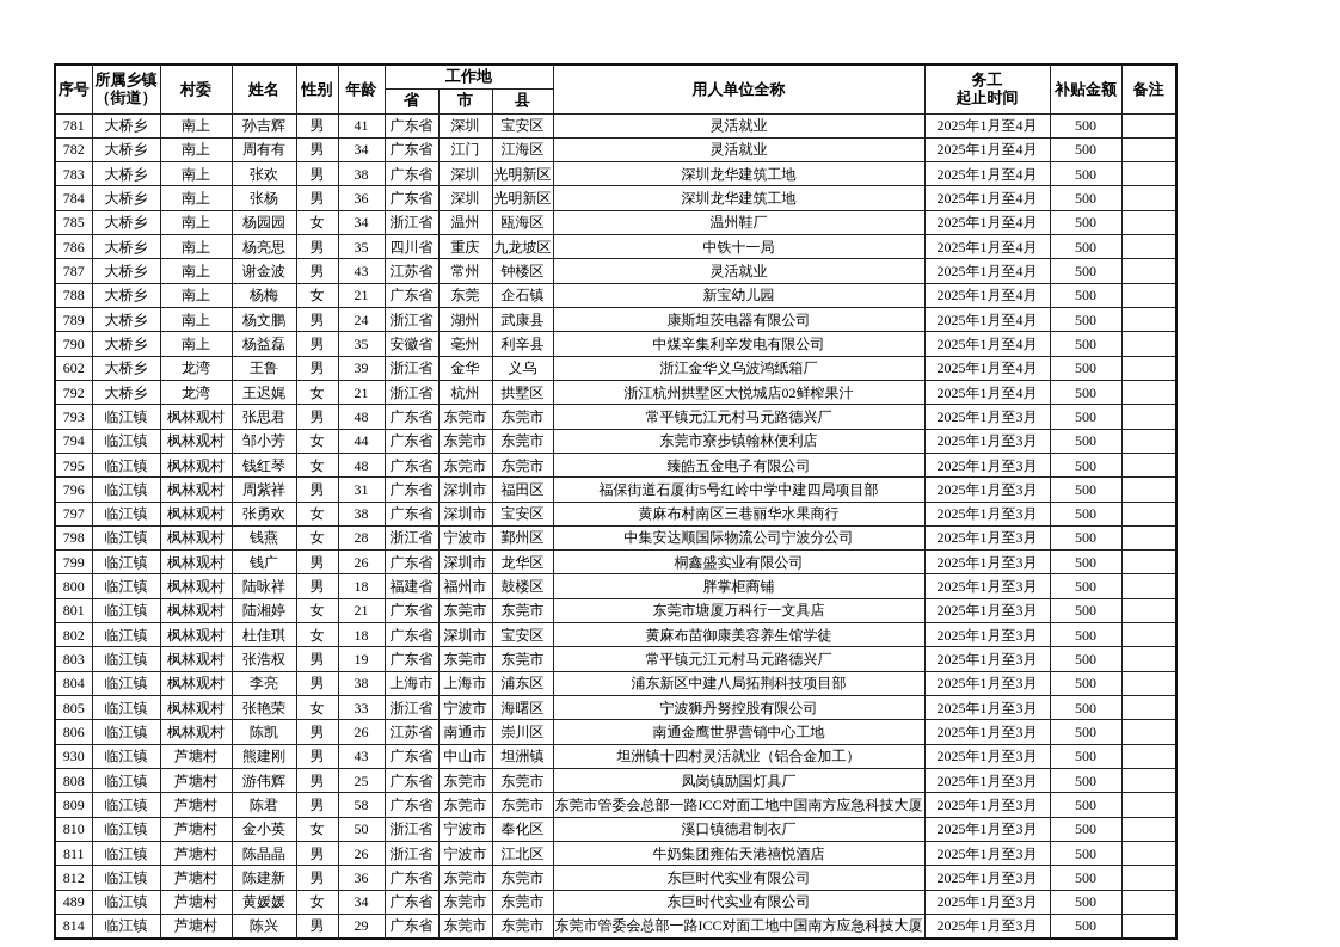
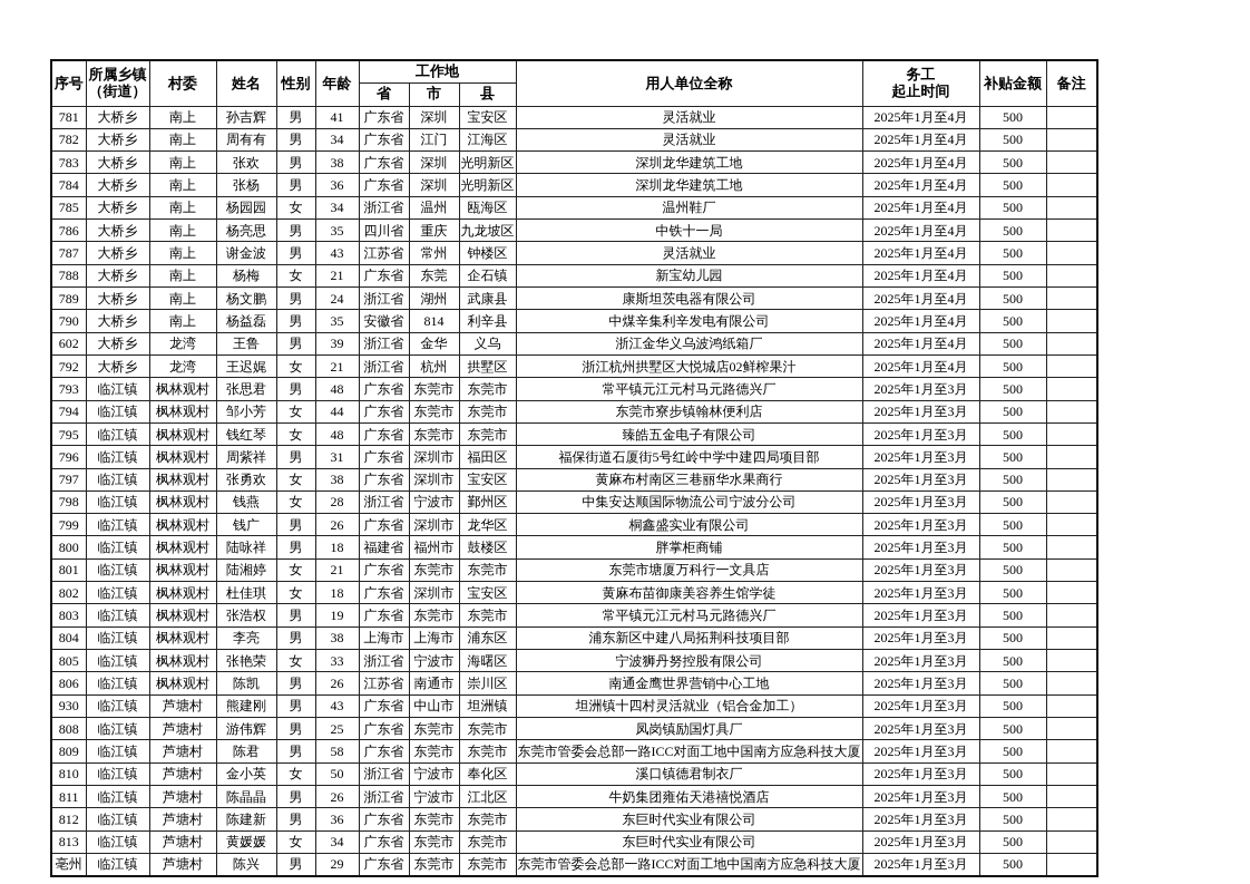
  序号	所属乡镇 （街道）	村委	姓名	性别	年龄	工作地	用人单位全称	务工 起止时间	补贴金额	备注
  省	市	县
  781	大桥乡	南上	孙吉辉	男	41	广东省	深圳	宝安区	灵活就业	2025年1月至4月	500
  782	大桥乡	南上	周有有	男	34	广东省	江门	江海区	灵活就业	2025年1月至4月	500
  783	大桥乡	南上	张欢	男	38	广东省	深圳	光明新区	深圳龙华建筑工地	2025年1月至4月	500
  784	大桥乡	南上	张杨	男	36	广东省	深圳	光明新区	深圳龙华建筑工地	2025年1月至4月	500
  785	大桥乡	南上	杨园园	女	34	浙江省	温州	瓯海区	温州鞋厂	2025年1月至4月	500
  786	大桥乡	南上	杨亮思	男	35	四川省	重庆	九龙坡区	中铁十一局	2025年1月至4月	500
  787	大桥乡	南上	谢金波	男	43	江苏省	常州	钟楼区	灵活就业	2025年1月至4月	500
  788	大桥乡	南上	杨梅	女	21	广东省	东莞	企石镇	新宝幼儿园	2025年1月至4月	500
  789	大桥乡	南上	杨文鹏	男	24	浙江省	湖州	武康县	康斯坦茨电器有限公司	2025年1月至4月	500
- 790	大桥乡	南上	杨益磊	男	35	安徽省	亳州	利辛县	中煤辛集利辛发电有限公司	2025年1月至4月	500
+ 790	大桥乡	南上	杨益磊	男	35	安徽省	814	利辛县	中煤辛集利辛发电有限公司	2025年1月至4月	500
  602	大桥乡	龙湾	王鲁	男	39	浙江省	金华	义乌	浙江金华义乌波鸿纸箱厂	2025年1月至4月	500
  792	大桥乡	龙湾	王迟娓	女	21	浙江省	杭州	拱墅区	浙江杭州拱墅区大悦城店02鲜榨果汁	2025年1月至4月	500
  793	临江镇	枫林观村	张思君	男	48	广东省	东莞市	东莞市	常平镇元江元村马元路德兴厂	2025年1月至3月	500
  794	临江镇	枫林观村	邹小芳	女	44	广东省	东莞市	东莞市	东莞市寮步镇翰林便利店	2025年1月至3月	500
  795	临江镇	枫林观村	钱红琴	女	48	广东省	东莞市	东莞市	臻皓五金电子有限公司	2025年1月至3月	500
  796	临江镇	枫林观村	周紫祥	男	31	广东省	深圳市	福田区	福保街道石厦街5号红岭中学中建四局项目部	2025年1月至3月	500
  797	临江镇	枫林观村	张勇欢	女	38	广东省	深圳市	宝安区	黄麻布村南区三巷丽华水果商行	2025年1月至3月	500
  798	临江镇	枫林观村	钱燕	女	28	浙江省	宁波市	鄞州区	中集安达顺国际物流公司宁波分公司	2025年1月至3月	500
  799	临江镇	枫林观村	钱广	男	26	广东省	深圳市	龙华区	桐鑫盛实业有限公司	2025年1月至3月	500
  800	临江镇	枫林观村	陆咏祥	男	18	福建省	福州市	鼓楼区	胖掌柜商铺	2025年1月至3月	500
  801	临江镇	枫林观村	陆湘婷	女	21	广东省	东莞市	东莞市	东莞市塘厦万科行一文具店	2025年1月至3月	500
  802	临江镇	枫林观村	杜佳琪	女	18	广东省	深圳市	宝安区	黄麻布苗御康美容养生馆学徒	2025年1月至3月	500
  803	临江镇	枫林观村	张浩权	男	19	广东省	东莞市	东莞市	常平镇元江元村马元路德兴厂	2025年1月至3月	500
  804	临江镇	枫林观村	李亮	男	38	上海市	上海市	浦东区	浦东新区中建八局拓荆科技项目部	2025年1月至3月	500
  805	临江镇	枫林观村	张艳荣	女	33	浙江省	宁波市	海曙区	宁波狮丹努控股有限公司	2025年1月至3月	500
  806	临江镇	枫林观村	陈凯	男	26	江苏省	南通市	崇川区	南通金鹰世界营销中心工地	2025年1月至3月	500
  930	临江镇	芦塘村	熊建刚	男	43	广东省	中山市	坦洲镇	坦洲镇十四村灵活就业（铝合金加工）	2025年1月至3月	500
  808	临江镇	芦塘村	游伟辉	男	25	广东省	东莞市	东莞市	凤岗镇励国灯具厂	2025年1月至3月	500
  809	临江镇	芦塘村	陈君	男	58	广东省	东莞市	东莞市	东莞市管委会总部一路ICC对面工地中国南方应急科技大厦	2025年1月至3月	500
  810	临江镇	芦塘村	金小英	女	50	浙江省	宁波市	奉化区	溪口镇德君制衣厂	2025年1月至3月	500
  811	临江镇	芦塘村	陈晶晶	男	26	浙江省	宁波市	江北区	牛奶集团雍佑天港禧悦酒店	2025年1月至3月	500
  812	临江镇	芦塘村	陈建新	男	36	广东省	东莞市	东莞市	东巨时代实业有限公司	2025年1月至3月	500
- 489	临江镇	芦塘村	黄媛媛	女	34	广东省	东莞市	东莞市	东巨时代实业有限公司	2025年1月至3月	500
+ 813	临江镇	芦塘村	黄媛媛	女	34	广东省	东莞市	东莞市	东巨时代实业有限公司	2025年1月至3月	500
- 814	临江镇	芦塘村	陈兴	男	29	广东省	东莞市	东莞市	东莞市管委会总部一路ICC对面工地中国南方应急科技大厦	2025年1月至3月	500
+ 亳州	临江镇	芦塘村	陈兴	男	29	广东省	东莞市	东莞市	东莞市管委会总部一路ICC对面工地中国南方应急科技大厦	2025年1月至3月	500
